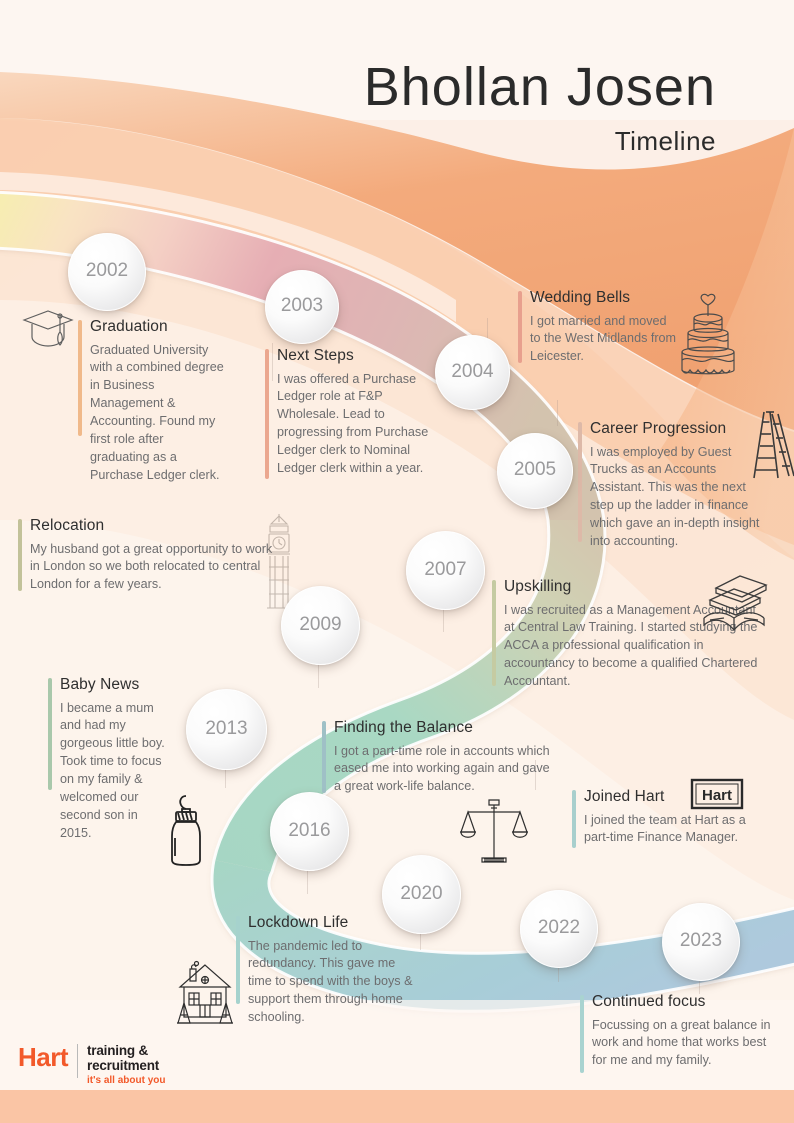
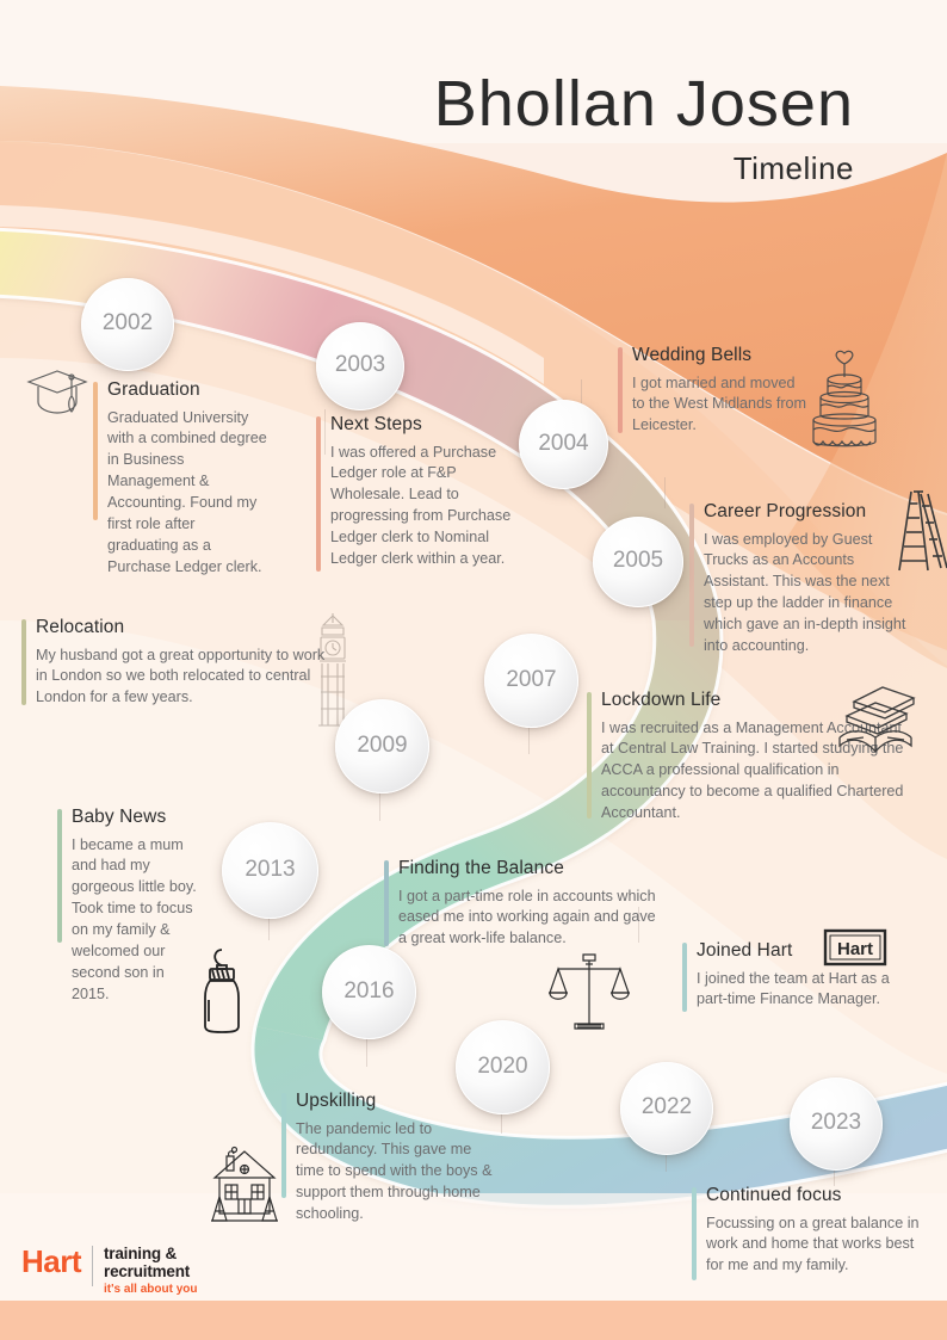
  Bhollan Josen
  Timeline
  2002
  2003
  2004
  2005
  2007
  2009
  2013
  2016
  2020
  2022
  2023
  Hart
  Graduation
  Graduated University with a combined degree in Business Management & Accounting. Found my first role after graduating as a Purchase Ledger clerk.
  Next Steps
  I was offered a Purchase Ledger role at F&P Wholesale. Lead to progressing from Purchase Ledger clerk to Nominal Ledger clerk within a year.
  Wedding Bells
  I got married and moved to the West Midlands from Leicester.
  Career Progression
  I was employed by Guest Trucks as an Accounts Assistant. This was the next step up the ladder in finance which gave an in-depth insight into accounting.
  Relocation
  My husband got a great opportunity to work in London so we both relocated to central London for a few years.
- Upskilling
+ Lockdown Life
  I was recruited as a Management Accounant at Central Law Training. I started studying the ACCA a professional qualification in accountancy to become a qualified Chartered Accountant.
  Baby News
  I became a mum and had my gorgeous little boy. Took time to focus on my family & welcomed our second son in 2015.
  Finding the Balance
  I got a part-time role in accounts which eased me into working again and gave a great work-life balance.
  Joined Hart
  I joined the team at Hart as a part-time Finance Manager.
- Lockdown Life
+ Upskilling
  The pandemic led to redundancy. This gave me time to spend with the boys & support them through home schooling.
  Continued focus
  Focussing on a great balance in work and home that works best for me and my family.
  Hart
  training &
  recruitment
  it's all about you
